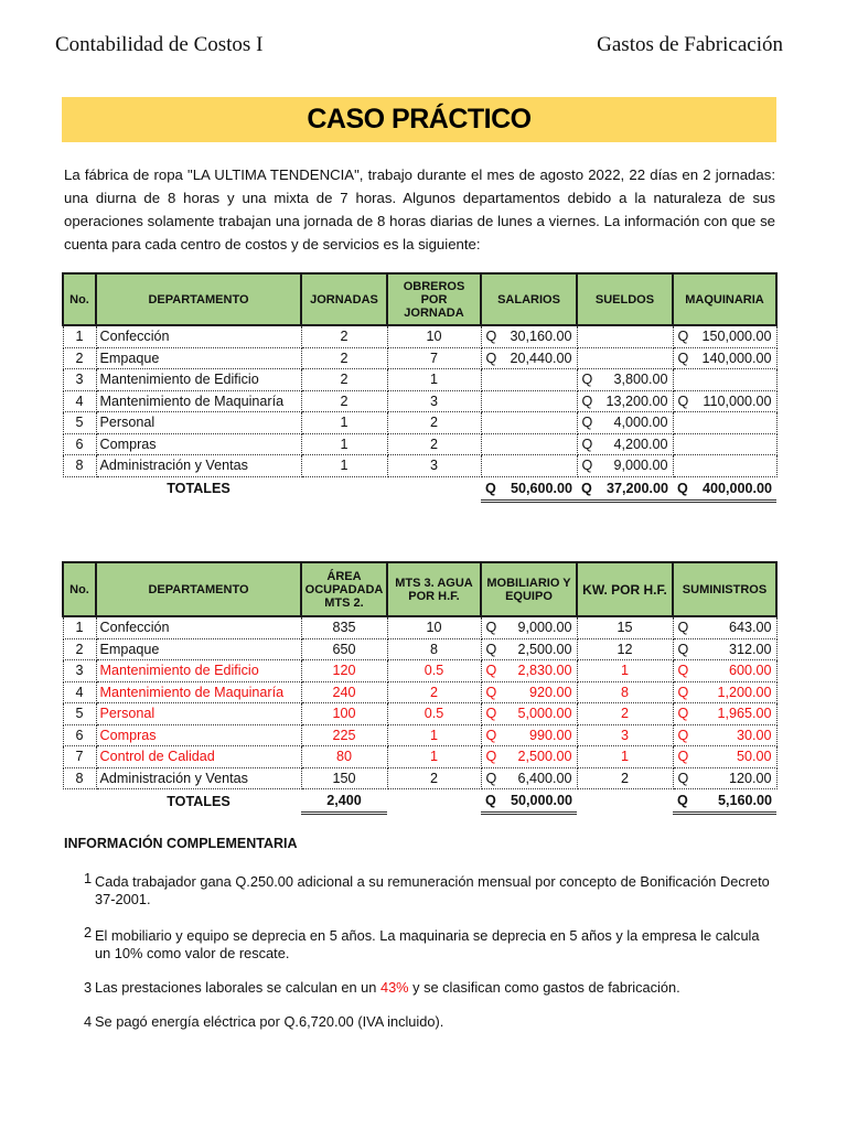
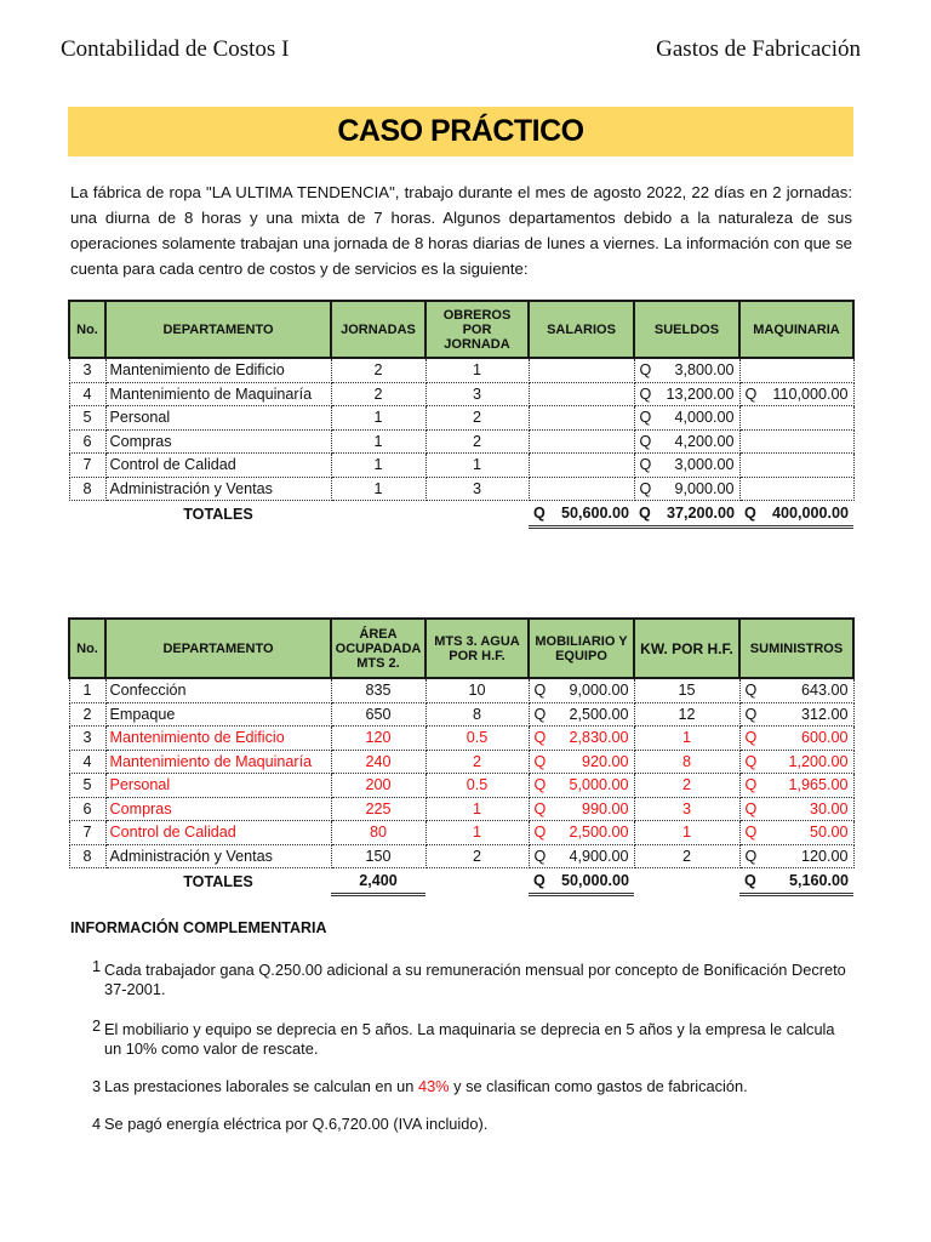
  Contabilidad de Costos I
  Gastos de Fabricación
  CASO PRÁCTICO
  La fábrica de ropa "LA ULTIMA TENDENCIA", trabajo durante el mes de agosto 2022, 22 días en 2 jornadas: una diurna de 8 horas y una mixta de 7 horas. Algunos departamentos debido a la naturaleza de sus operaciones solamente trabajan una jornada de 8 horas diarias de lunes a viernes. La información con que se cuenta para cada centro de costos y de servicios es la siguiente:
  No.	DEPARTAMENTO	JORNADAS	OBREROS POR JORNADA	SALARIOS	SUELDOS	MAQUINARIA
- 1	Confección	2	10	Q 30,160.00		Q 150,000.00
- 2	Empaque	2	7	Q 20,440.00		Q 140,000.00
  3	Mantenimiento de Edificio	2	1		Q 3,800.00
  4	Mantenimiento de Maquinaría	2	3		Q 13,200.00	Q 110,000.00
  5	Personal	1	2		Q 4,000.00
  6	Compras	1	2		Q 4,200.00
+ 7	Control de Calidad	1	1		Q 3,000.00
  8	Administración y Ventas	1	3		Q 9,000.00
  	TOTALES			Q 50,600.00	Q 37,200.00	Q 400,000.00
  No.	DEPARTAMENTO	ÁREA OCUPADADA MTS 2.	MTS 3. AGUA POR H.F.	MOBILIARIO Y EQUIPO	KW. POR H.F.	SUMINISTROS
  1	Confección	835	10	Q 9,000.00	15	Q 643.00
  2	Empaque	650	8	Q 2,500.00	12	Q 312.00
  3	Mantenimiento de Edificio	120	0.5	Q 2,830.00	1	Q 600.00
  4	Mantenimiento de Maquinaría	240	2	Q 920.00	8	Q 1,200.00
- 5	Personal	100	0.5	Q 5,000.00	2	Q 1,965.00
+ 5	Personal	200	0.5	Q 5,000.00	2	Q 1,965.00
  6	Compras	225	1	Q 990.00	3	Q 30.00
  7	Control de Calidad	80	1	Q 2,500.00	1	Q 50.00
- 8	Administración y Ventas	150	2	Q 6,400.00	2	Q 120.00
+ 8	Administración y Ventas	150	2	Q 4,900.00	2	Q 120.00
  	TOTALES	2,400		Q 50,000.00		Q 5,160.00
  INFORMACIÓN COMPLEMENTARIA
  1
  Cada trabajador gana Q.250.00 adicional a su remuneración mensual por concepto de Bonificación Decreto 37-2001.
  2
  El mobiliario y equipo se deprecia en 5 años. La maquinaria se deprecia en 5 años y la empresa le calcula un 10% como valor de rescate.
  3
  Las prestaciones laborales se calculan en un 43% y se clasifican como gastos de fabricación.
  4
  Se pagó energía eléctrica por Q.6,720.00 (IVA incluido).
